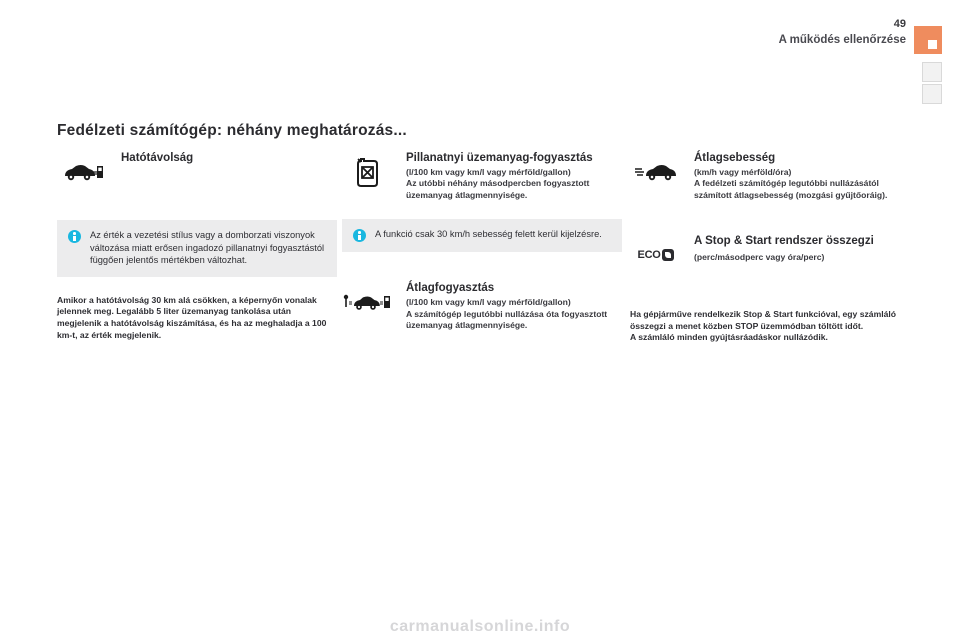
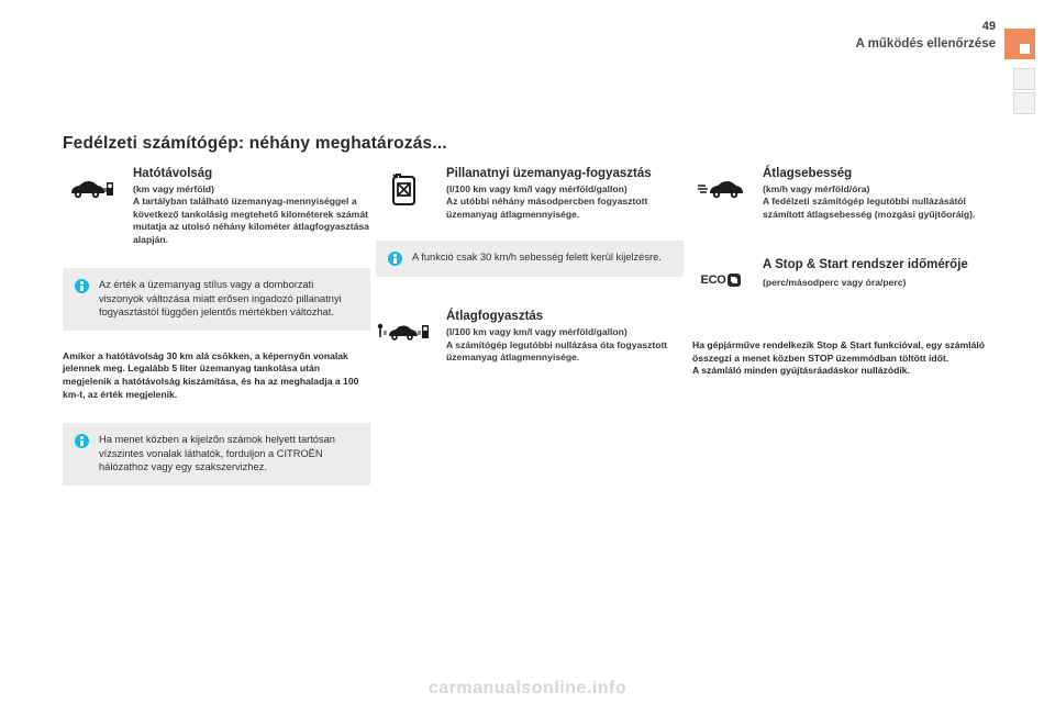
  49
  A működés ellenőrzése
  Fedélzeti számítógép: néhány meghatározás...
  Hatótávolság
+ (km vagy mérföld)
+ A tartályban található üzemanyag-mennyiséggel a következő tankolásig megtehető kilométerek számát mutatja az utolsó néhány kilométer átlagfogyasztása alapján.
- Az érték a vezetési stílus vagy a domborzati viszonyok változása miatt erősen ingadozó pillanatnyi fogyasztástól függően jelentős mértékben változhat.
+ Az érték a üzemanyag stílus vagy a domborzati viszonyok változása miatt erősen ingadozó pillanatnyi fogyasztástól függően jelentős mértékben változhat.
  Amikor a hatótávolság 30 km alá csökken, a képernyőn vonalak jelennek meg. Legalább 5 liter üzemanyag tankolása után megjelenik a hatótávolság kiszámítása, és ha az meghaladja a 100 km-t, az érték megjelenik.
+ Ha menet közben a kijelzőn számok helyett tartósan vízszintes vonalak láthatók, forduljon a CITROËN hálózathoz vagy egy szakszervizhez.
  Pillanatnyi üzemanyag-fogyasztás
  (l/100 km vagy km/l vagy mérföld/gallon)
  Az utóbbi néhány másodpercben fogyasztott üzemanyag átlagmennyisége.
  A funkció csak 30 km/h sebesség felett kerül kijelzésre.
  Átlagfogyasztás
  (l/100 km vagy km/l vagy mérföld/gallon)
  A számítógép legutóbbi nullázása óta fogyasztott üzemanyag átlagmennyisége.
  Átlagsebesség
  (km/h vagy mérföld/óra)
  A fedélzeti számítógép legutóbbi nullázásától számított átlagsebesség (mozgási gyűjtőoráig).
  ECO
- A Stop & Start rendszer összegzi
+ A Stop & Start rendszer időmérője
  (perc/másodperc vagy óra/perc)
  Ha gépjárműve rendelkezik Stop & Start funkcióval, egy számláló összegzi a menet közben STOP üzemmódban töltött időt.
  A számláló minden gyújtásráadáskor nullázódik.
  carmanualsonline.info
